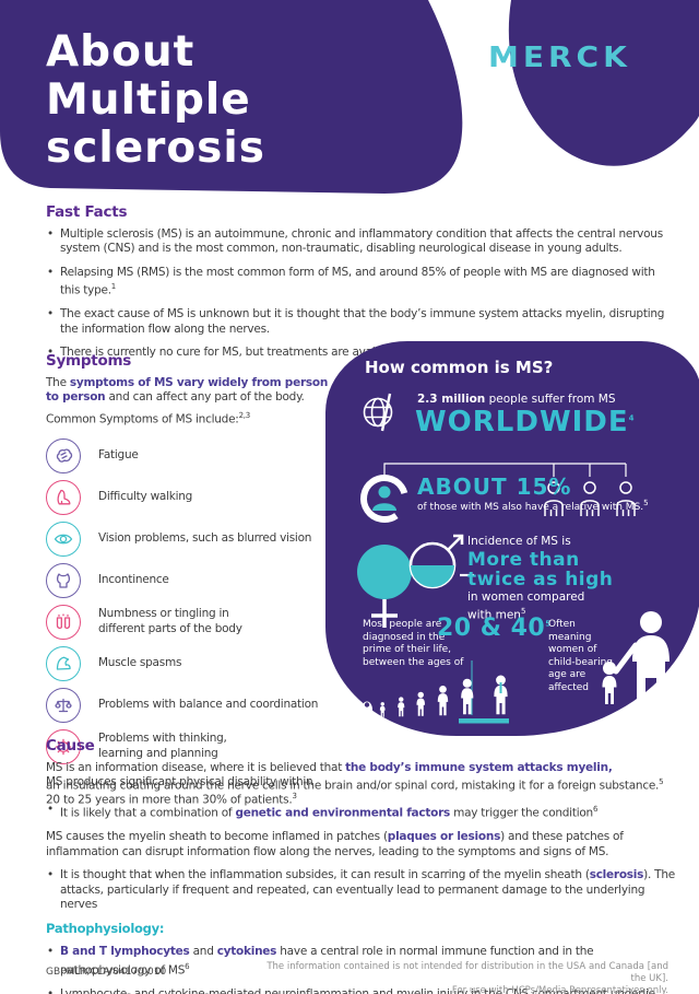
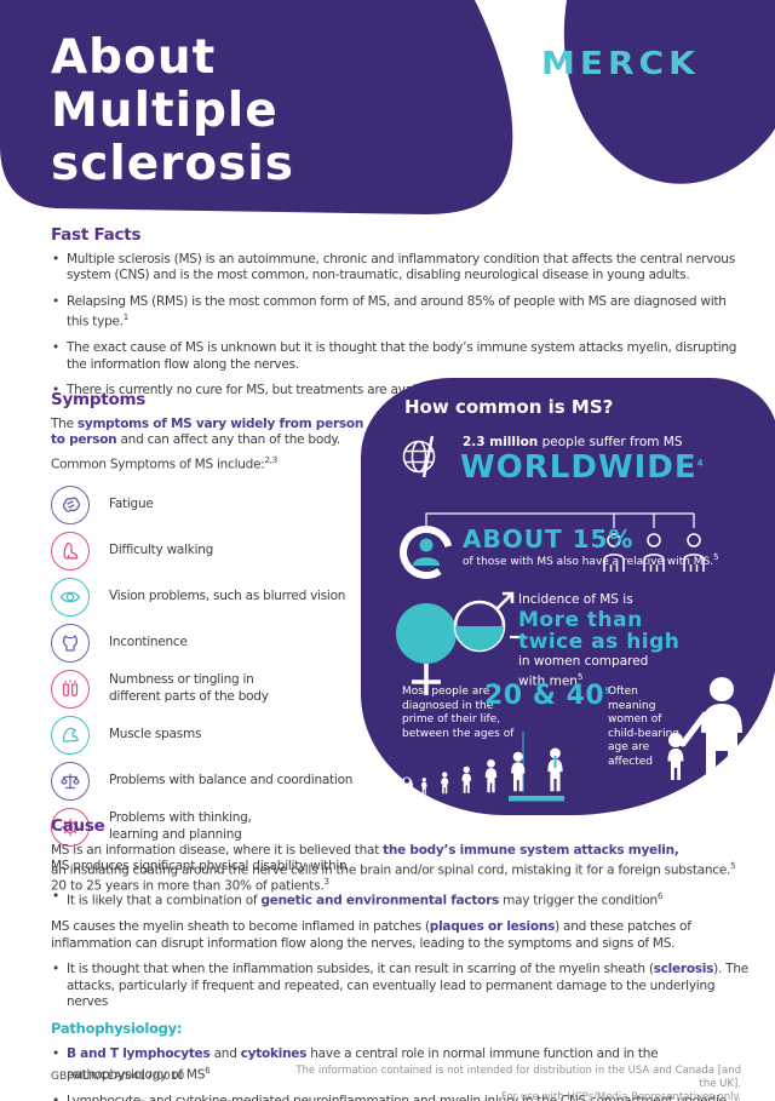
  About
  Multiple
  sclerosis
  MERCK
  Fast Facts
  Multiple sclerosis (MS) is an autoimmune, chronic and inflammatory condition that affects the central nervous system (CNS) and is the most common, non-traumatic, disabling neurological disease in young adults.
  Relapsing MS (RMS) is the most common form of MS, and around 85% of people with MS are diagnosed with this type.1
  The exact cause of MS is unknown but it is thought that the body’s immune system attacks myelin, disrupting the information flow along the nerves.
  Symptoms
  The symptoms of MS vary widely from person
- to person and can affect any part of the body.
+ to person and can affect any than of the body.
  Common Symptoms of MS include:2,3
  Fatigue
  Difficulty walking
  Vision problems, such as blurred vision
  Incontinence
  Numbness or tingling in
  different parts of the body
  Muscle spasms
  Problems with balance and coordination
  Problems with thinking,
  learning and planning
  MS produces significant physical disability within
  20 to 25 years in more than 30% of patients.3
  How common is MS?
  2.3 million people suffer from MS
  WORLDWIDE4
  ABOUT 15%
  of those with MS also have a relative with MS.5
  Incidence of MS is
  More than
  twice as high
  in women compared
  with men5
  Most people are
  diagnosed in the
  prime of their life,
  between the ages of
  20 & 405
  Often
  meaning
  women of
  child-bearin
  age are
  affected
  Cause
  MS is an information disease, where it is believed that the body’s immune system attacks myelin,
  an insulating coating around the nerve cells in the brain and/or spinal cord, mistaking it for a foreign substance.5
  It is likely that a combination of genetic and environmental factors may trigger the condition6
  MS causes the myelin sheath to become inflamed in patches (plaques or lesions) and these patches of inflammation can disrupt information flow along the nerves, leading to the symptoms and signs of MS.
  It is thought that when the inflammation subsides, it can result in scarring of the myelin sheath (sclerosis). The attacks, particularly if frequent and repeated, can eventually lead to permanent damage to the underlying nerves
  Pathophysiology:
  B and T lymphocytes and cytokines have a central role in normal immune function and in the pathophysiology of MS6
  GBPMLR/CLA/0417/0010
  The information contained is not intended for distribution in the USA and Canada [and the UK].
  For use with HCPs/Media Representatives only.
